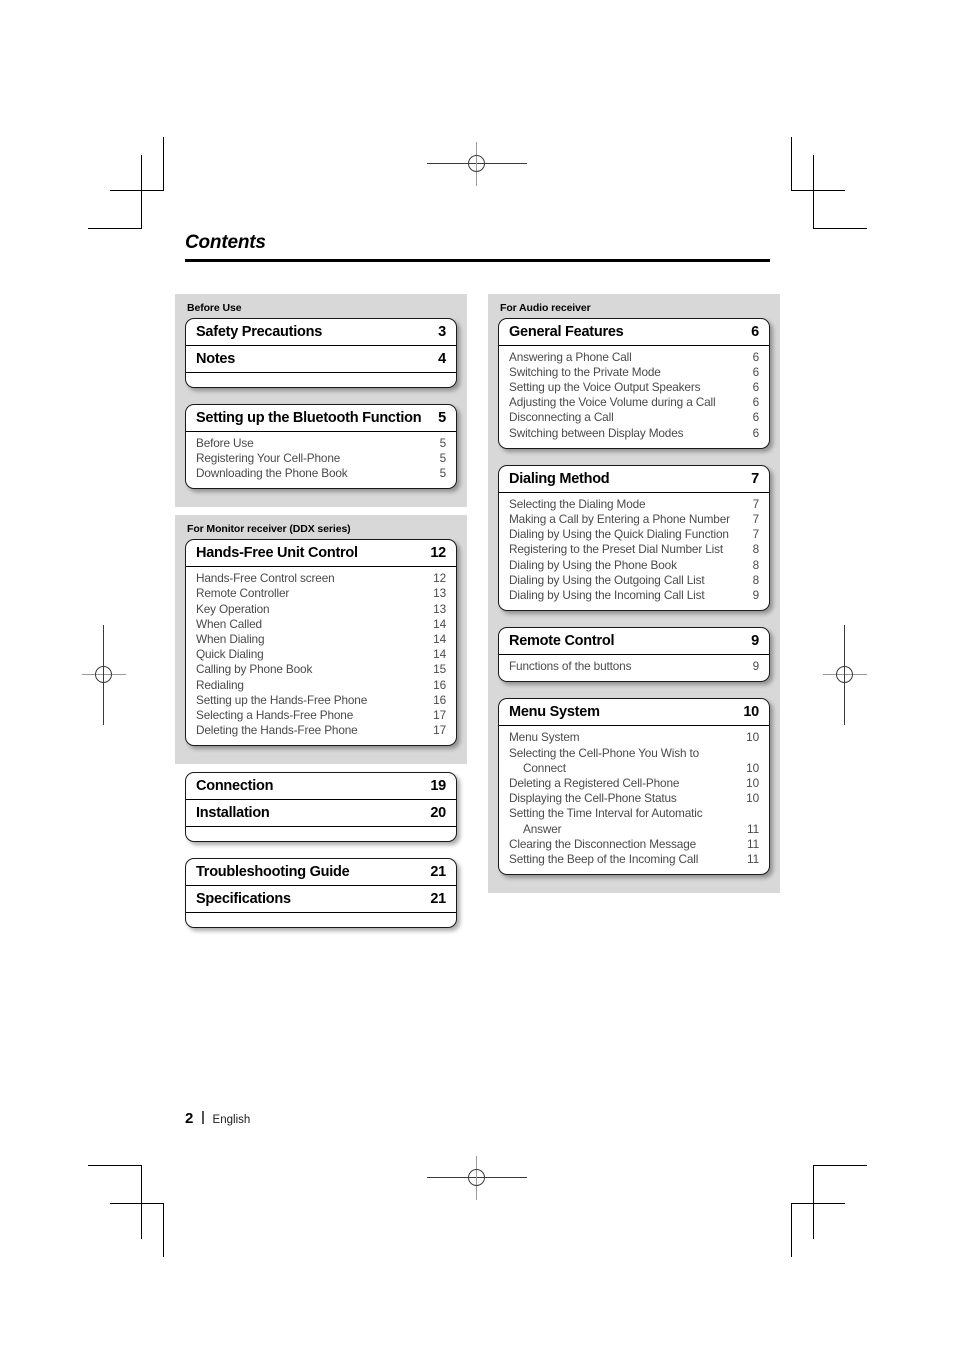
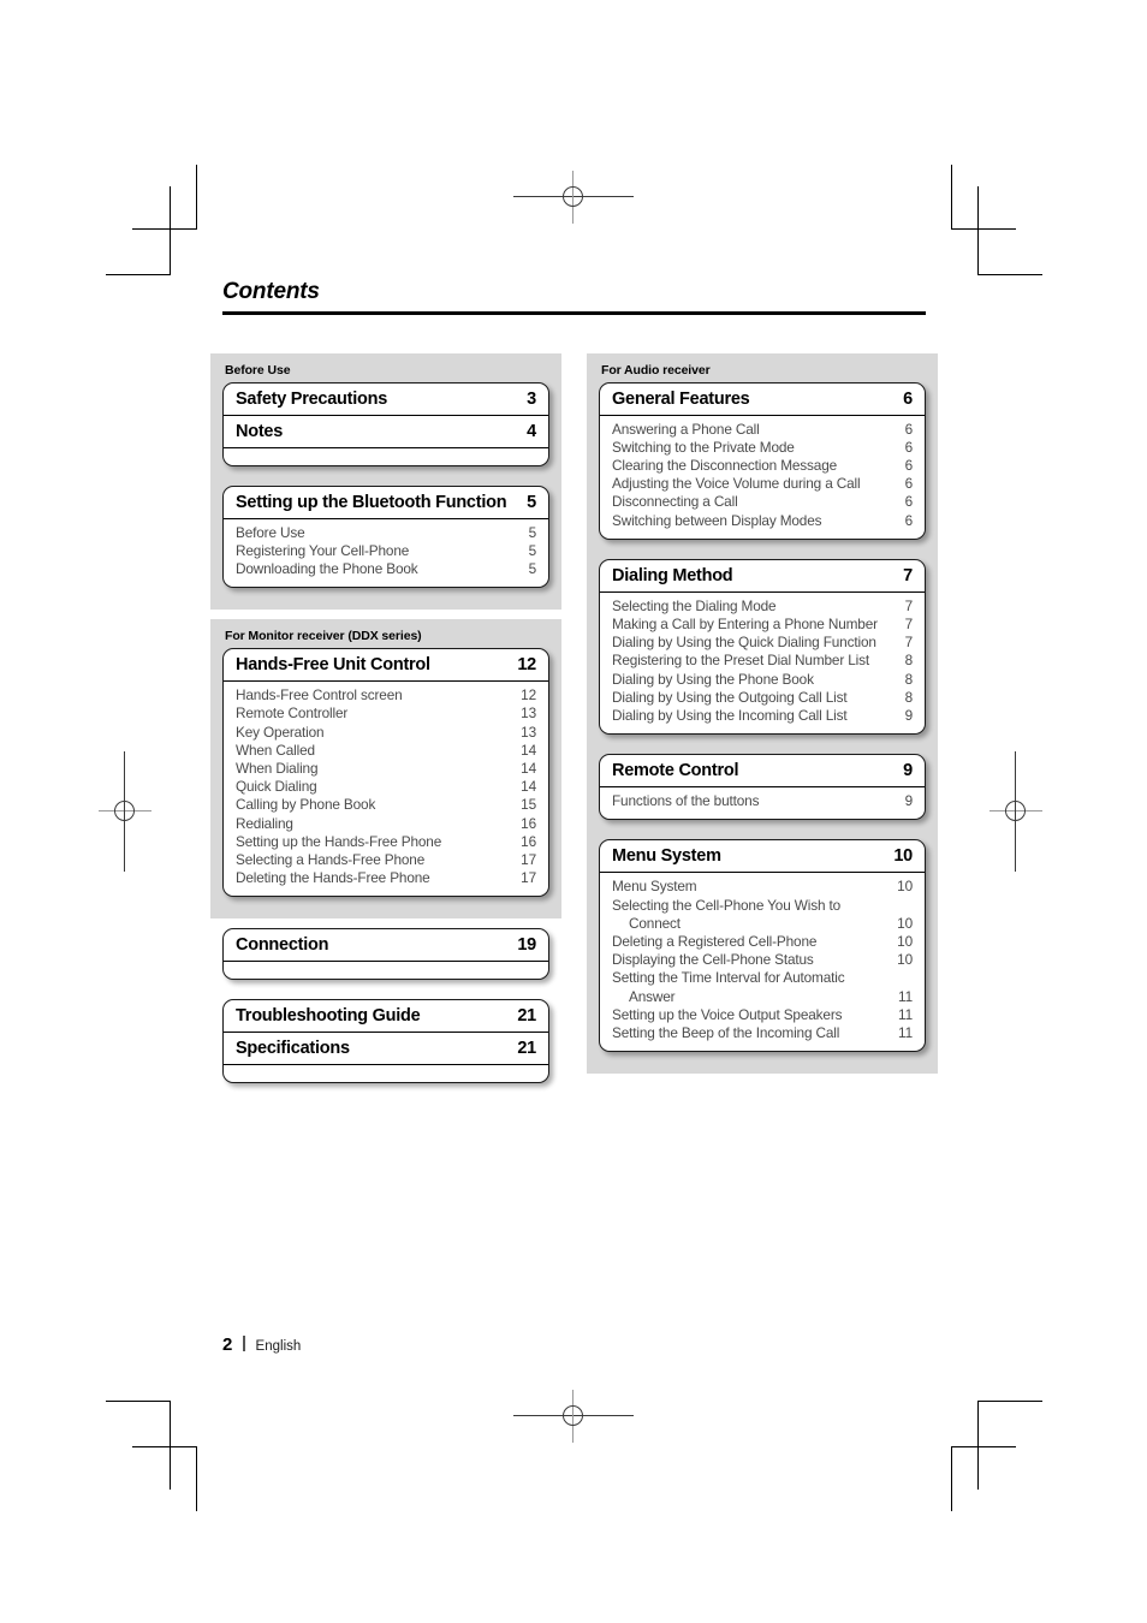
  Contents
  Before Use
  Safety Precautions
  3
  Notes
  4
  Setting up the Bluetooth Function
  5
  Before Use
  5
  Registering Your Cell-Phone
  5
  Downloading the Phone Book
  5
  For Monitor receiver (DDX series)
  Hands-Free Unit Control
  12
  Hands-Free Control screen
  12
  Remote Controller
  13
  Key Operation
  13
  When Called
  14
  When Dialing
  14
  Quick Dialing
  14
  Calling by Phone Book
  15
  Redialing
  16
  Setting up the Hands-Free Phone
  16
  Selecting a Hands-Free Phone
  17
  Deleting the Hands-Free Phone
  17
  Connection
  19
- Installation
- 20
  Troubleshooting Guide
  21
  Specifications
  21
  For Audio receiver
  General Features
  6
  Answering a Phone Call
  6
  Switching to the Private Mode
  6
- Setting up the Voice Output Speakers
+ Clearing the Disconnection Message
  6
  Adjusting the Voice Volume during a Call
  6
  Disconnecting a Call
  6
  Switching between Display Modes
  6
  Dialing Method
  7
  Selecting the Dialing Mode
  7
  Making a Call by Entering a Phone Number
  7
  Dialing by Using the Quick Dialing Function
  7
  Registering to the Preset Dial Number List
  8
  Dialing by Using the Phone Book
  8
  Dialing by Using the Outgoing Call List
  8
  Dialing by Using the Incoming Call List
  9
  Remote Control
  9
  Functions of the buttons
  9
  Menu System
  10
  Menu System
  10
  Selecting the Cell-Phone You Wish to
  Connect
  10
  Deleting a Registered Cell-Phone
  10
  Displaying the Cell-Phone Status
  10
  Setting the Time Interval for Automatic
  Answer
  11
- Clearing the Disconnection Message
+ Setting up the Voice Output Speakers
  11
  Setting the Beep of the Incoming Call
  11
  2
  English
